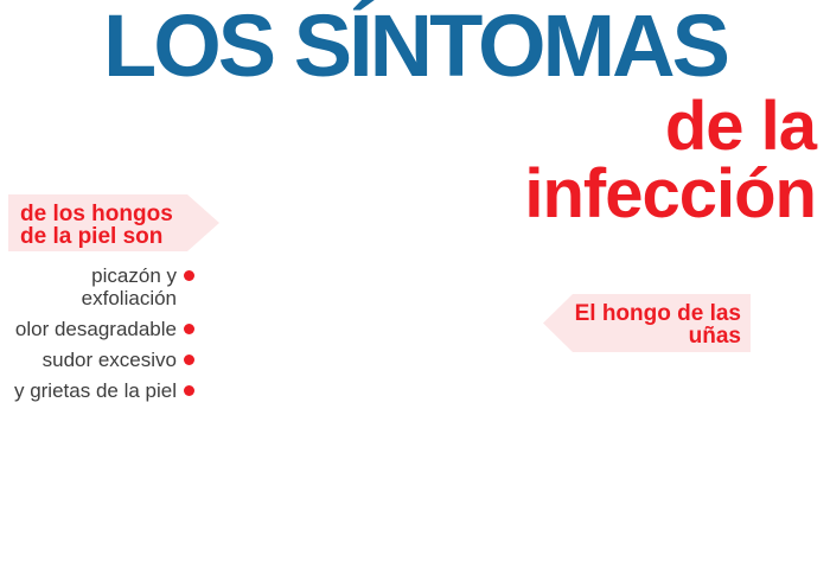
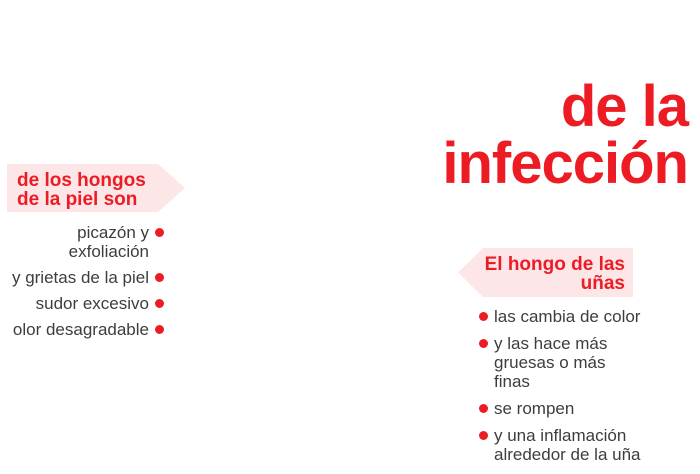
- LOS SÍNTOMAS
  de la
  infección
  de los hongos
  de la piel son
  picazón y
  exfoliación
- olor desagradable
+ y grietas de la piel
  sudor excesivo
- y grietas de la piel
+ olor desagradable
  El hongo de las
  uñas
+ las cambia de color
+ y las hace más
+ gruesas o más
+ finas
+ se rompen
+ y una inflamación
+ alrededor de la uña
